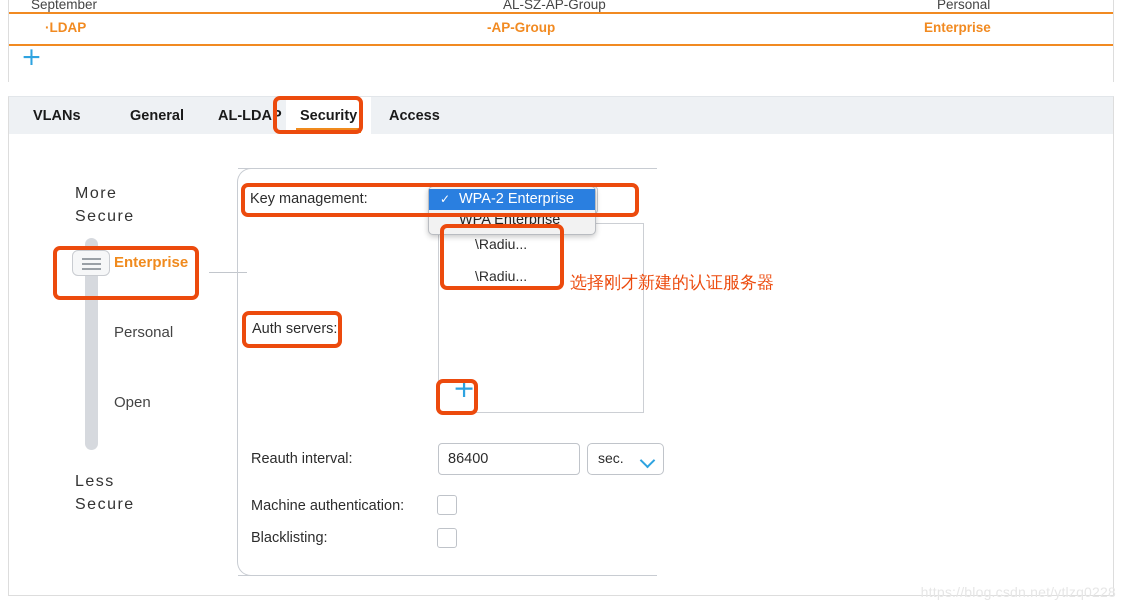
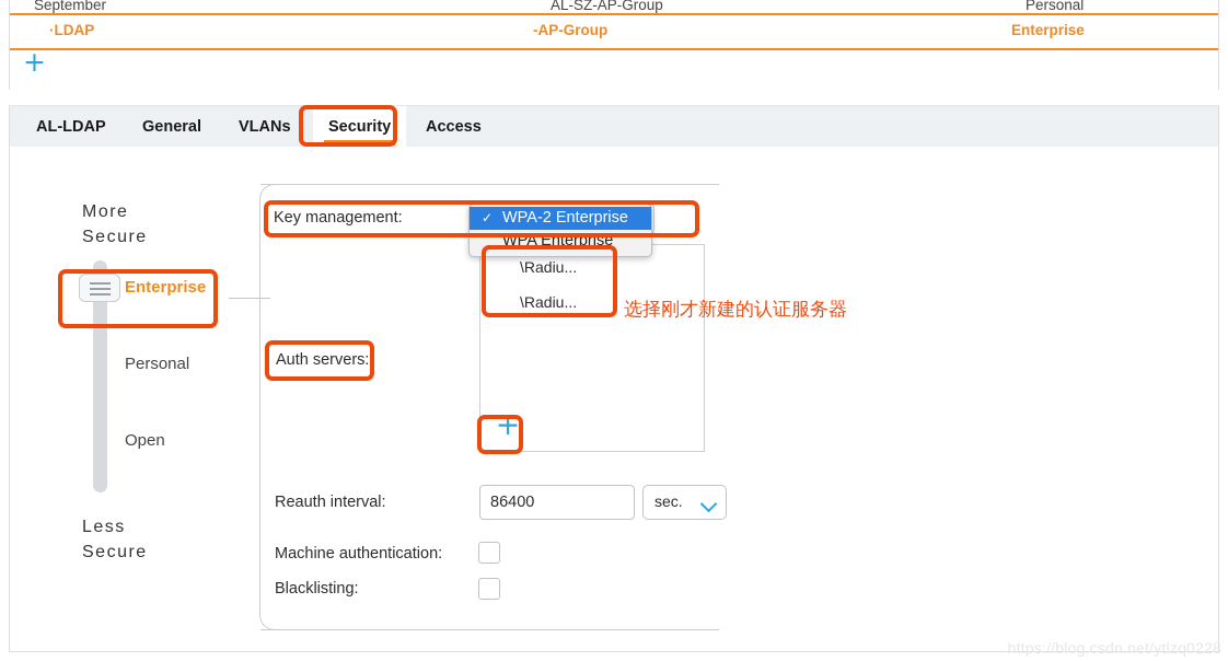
  September
  AL-SZ-AP-Group
  Personal
  ·LDAP
  -AP-Group
  Enterprise
  +
- VLANs
+ AL-LDAP
  General
- AL-LDAP
+ VLANs
  Security
  Access
  More
  Secure
  Enterprise
  Personal
  Open
  Less
  Secure
  Key management:
  Auth servers:
  Reauth interval:
  Machine authentication:
  Blacklisting:
  ✓
  WPA-2 Enterprise
  WPA Enterprise
  \Radiu...
  \Radiu...
  +
  86400
  sec.
  选择刚才新建的认证服务器
  https://blog.csdn.net/ytlzq0228
